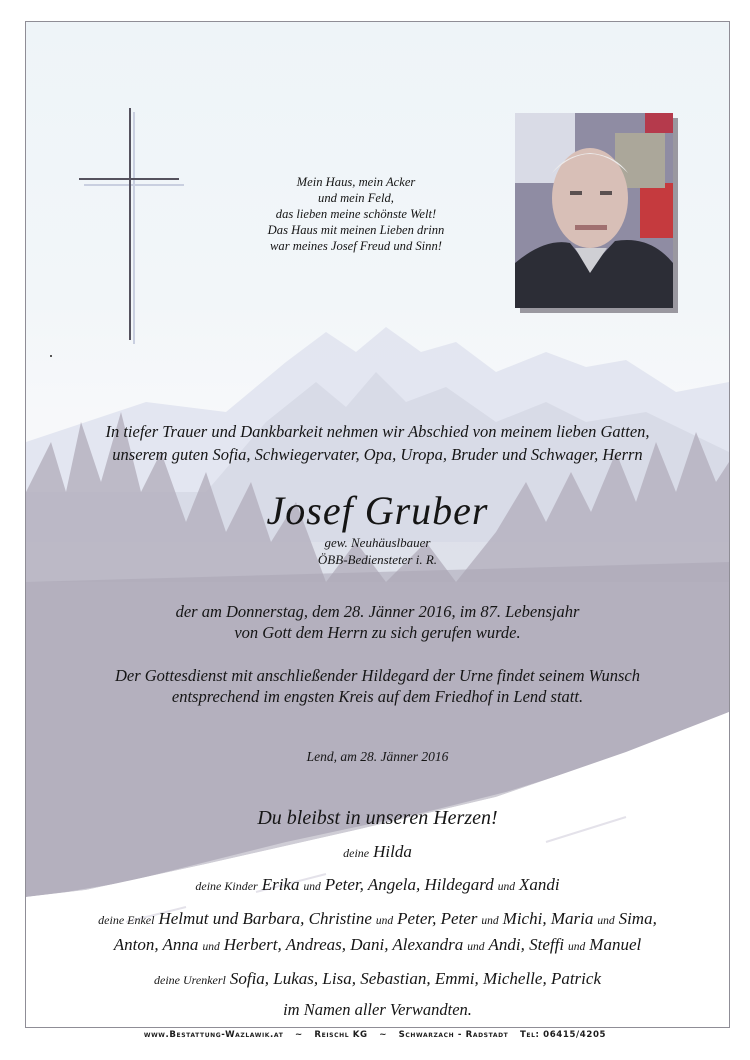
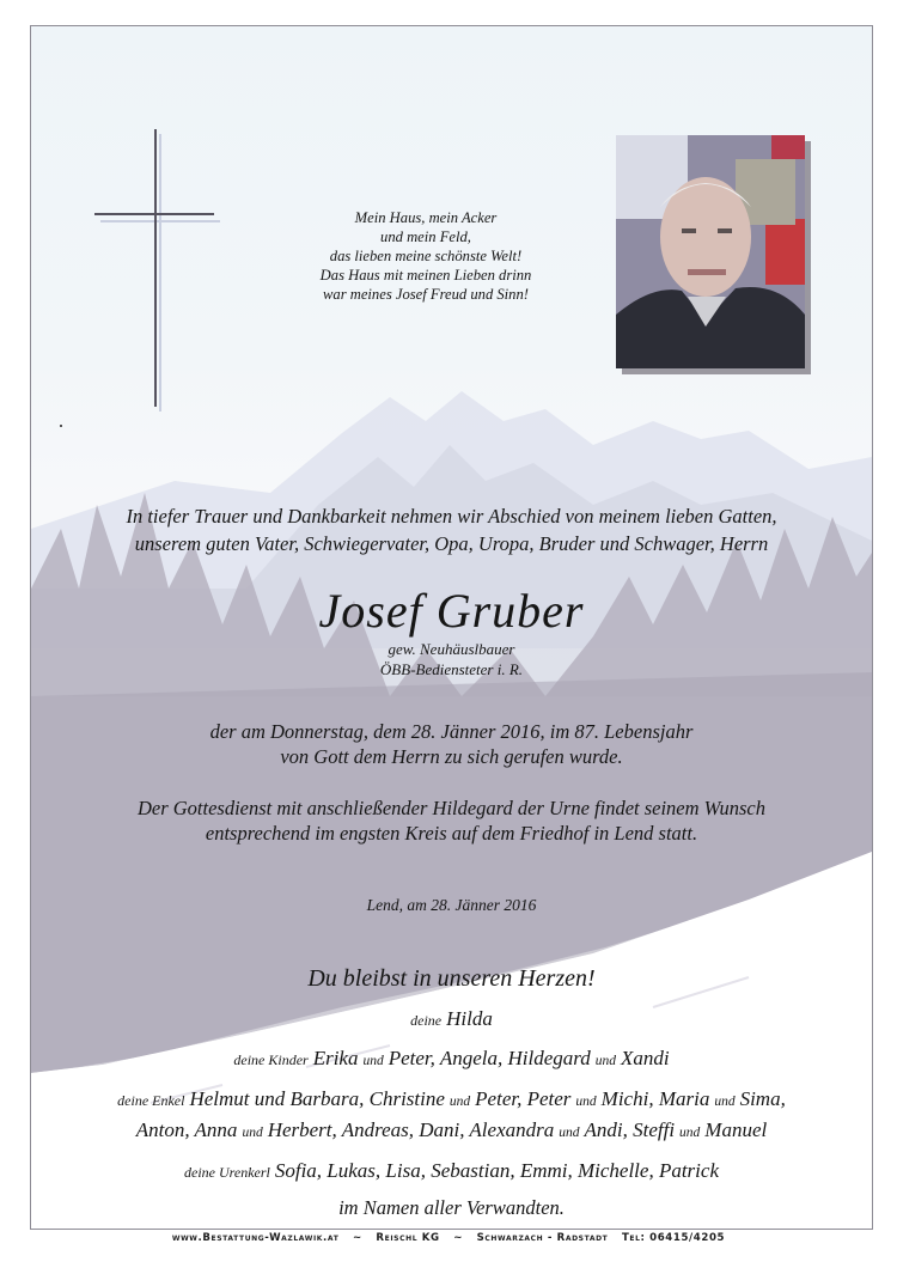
  Mein Haus, mein Acker
  und mein Feld,
  das lieben meine schönste Welt!
  Das Haus mit meinen Lieben drinn
  war meines Josef Freud und Sinn!
  In tiefer Trauer und Dankbarkeit nehmen wir Abschied von meinem lieben Gatten,
- unserem guten Sofia, Schwiegervater, Opa, Uropa, Bruder und Schwager, Herrn
+ unserem guten Vater, Schwiegervater, Opa, Uropa, Bruder und Schwager, Herrn
  Josef Gruber
  gew. Neuhäuslbauer
  ÖBB-Bediensteter i. R.
  der am Donnerstag, dem 28. Jänner 2016, im 87. Lebensjahr
  von Gott dem Herrn zu sich gerufen wurde.
  Der Gottesdienst mit anschließender Hildegard der Urne findet seinem Wunsch
  entsprechend im engsten Kreis auf dem Friedhof in Lend statt.
  Lend, am 28. Jänner 2016
  Du bleibst in unseren Herzen!
  deine Hilda
  deine Kinder Erika und Peter, Angela, Hildegard und Xandi
  deine Enkel Helmut und Barbara, Christine und Peter, Peter und Michi, Maria und Sima,
  Anton, Anna und Herbert, Andreas, Dani, Alexandra und Andi, Steffi und Manuel
  deine Urenkerl Sofia, Lukas, Lisa, Sebastian, Emmi, Michelle, Patrick
  im Namen aller Verwandten.
  www.Bestattung-Wazlawik.at ~ Reischl KG ~ Schwarzach - Radstadt Tel: 06415/4205
